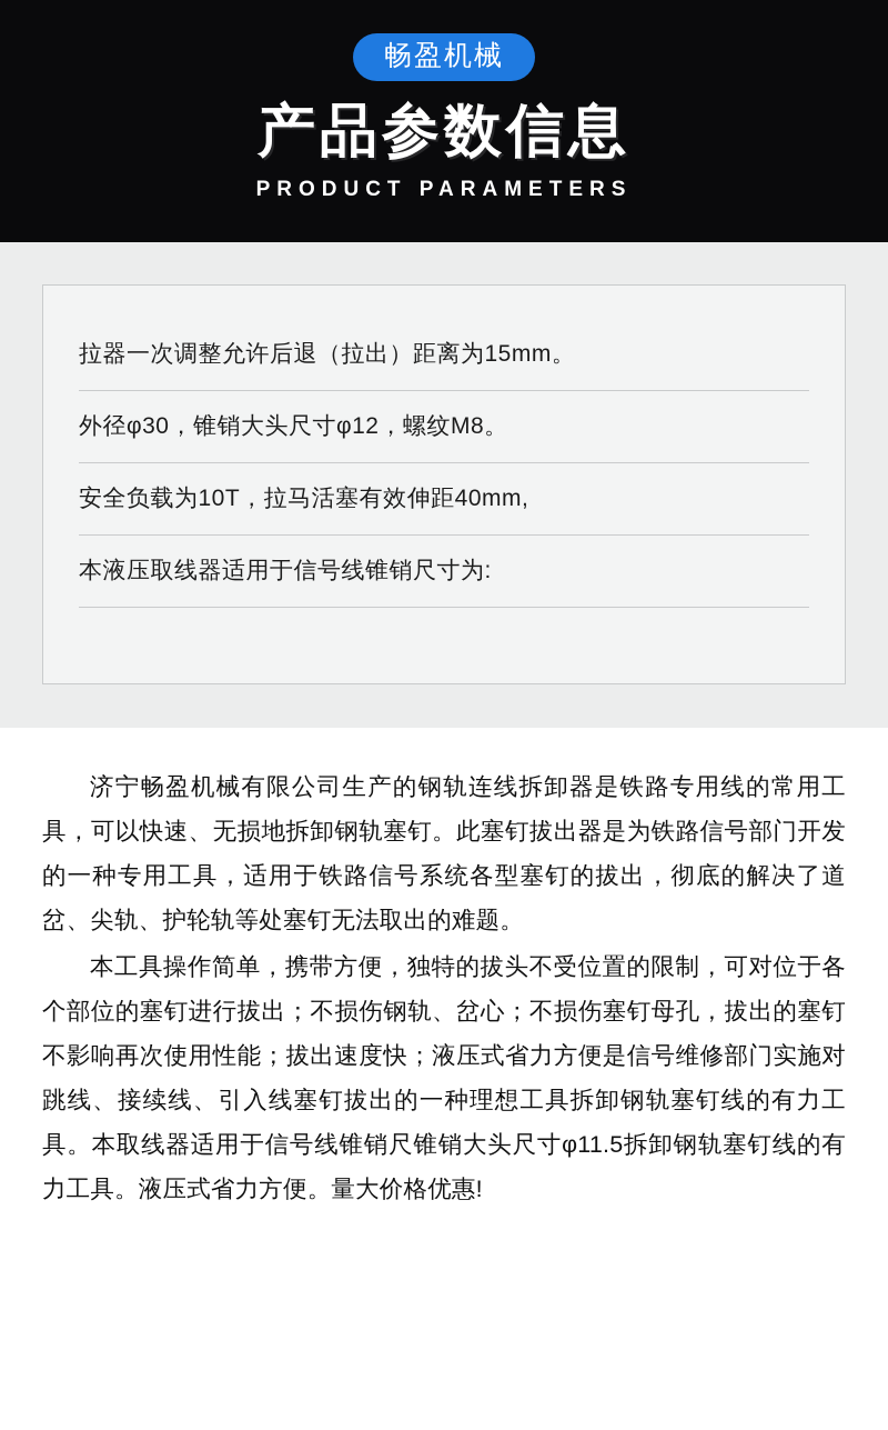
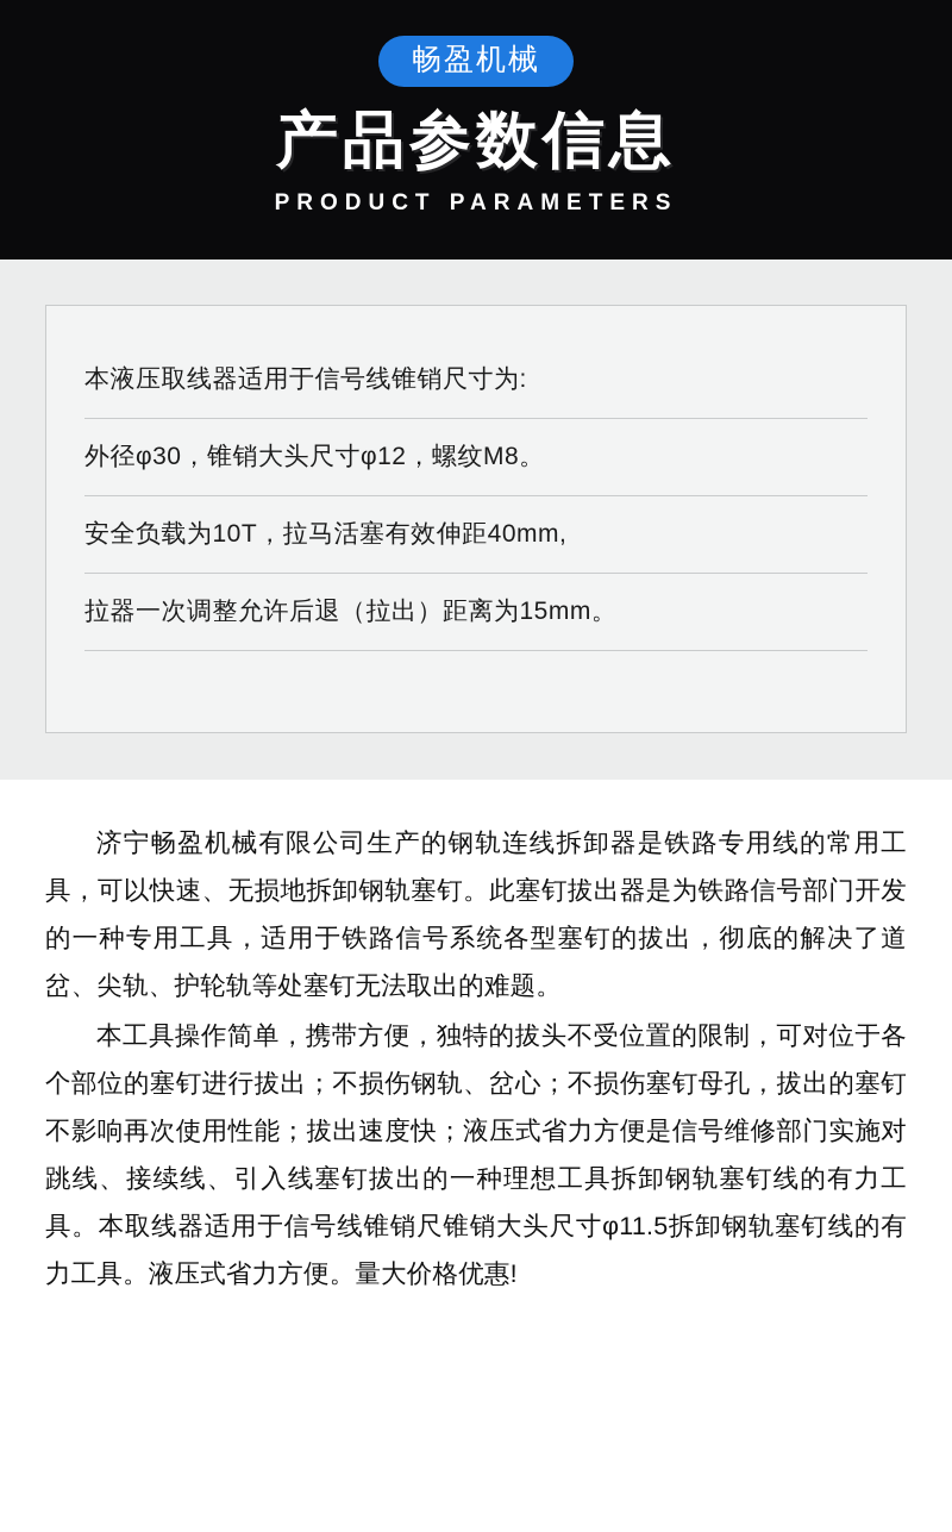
  畅盈机械
  产品参数信息
  PRODUCT PARAMETERS
- 拉器一次调整允许后退（拉出）距离为15mm。
+ 本液压取线器适用于信号线锥销尺寸为:
  外径φ30，锥销大头尺寸φ12，螺纹M8。
  安全负载为10T，拉马活塞有效伸距40mm,
- 本液压取线器适用于信号线锥销尺寸为:
+ 拉器一次调整允许后退（拉出）距离为15mm。
  济宁畅盈机械有限公司生产的钢轨连线拆卸器是铁路专用线的常用工具，可以快速、无损地拆卸钢轨塞钉。此塞钉拔出器是为铁路信号部门开发的一种专用工具，适用于铁路信号系统各型塞钉的拔出，彻底的解决了道岔、尖轨、护轮轨等处塞钉无法取出的难题。
  本工具操作简单，携带方便，独特的拔头不受位置的限制，可对位于各个部位的塞钉进行拔出；不损伤钢轨、岔心；不损伤塞钉母孔，拔出的塞钉不影响再次使用性能；拔出速度快；液压式省力方便是信号维修部门实施对跳线、接续线、引入线塞钉拔出的一种理想工具拆卸钢轨塞钉线的有力工具。本取线器适用于信号线锥销尺锥销大头尺寸φ11.5拆卸钢轨塞钉线的有力工具。液压式省力方便。量大价格优惠!
